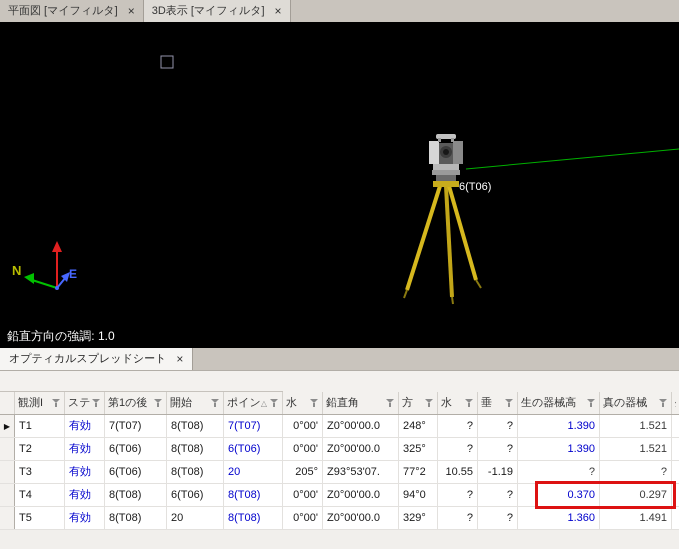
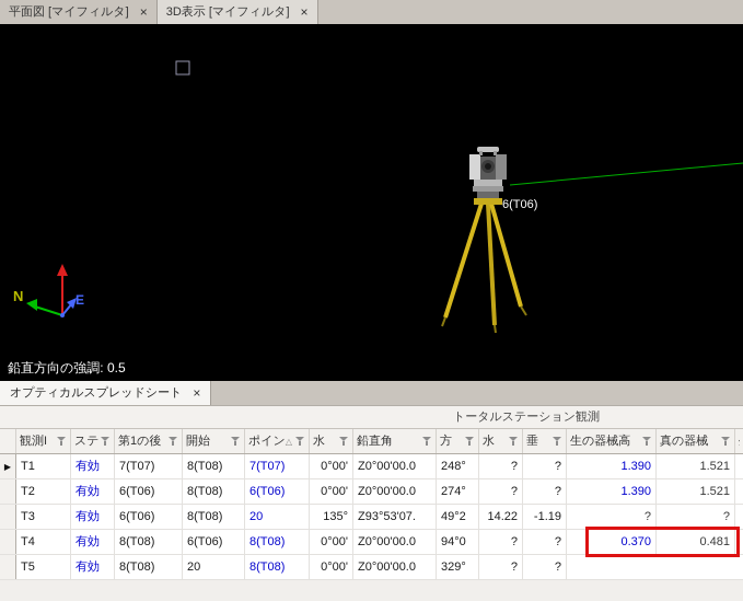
  平面図 [マイフィルタ]
  ×
  3D表示 [マイフィルタ]
  ×
  N
  E
  6(T06)
- 鉛直方向の強調: 1.0
+ 鉛直方向の強調: 0.5
  オプティカルスプレッドシート
  ×
+ トータルステーション観測
  観測I
  ステ
  第1の後
  開始
  ポイン
  △
  水
  鉛直角
  方
  水
  垂
  生の器械高
  真の器械
  ▶
  T1
  有効
  7(T07)
  8(T08)
  7(T07)
  0°00'
  Z0°00'00.0
  248°
  ?
  ?
  1.390
  1.521
  T2
  有効
  6(T06)
  8(T08)
  6(T06)
  0°00'
  Z0°00'00.0
- 325°
+ 274°
  ?
  ?
  1.390
  1.521
  T3
  有効
  6(T06)
  8(T08)
  20
- 205°
+ 135°
  Z93°53'07.
- 77°2
+ 49°2
- 10.55
+ 14.22
  -1.19
  ?
  ?
  T4
  有効
  8(T08)
  6(T06)
  8(T08)
  0°00'
  Z0°00'00.0
  94°0
  ?
  ?
  0.370
- 0.297
+ 0.481
  T5
  有効
  8(T08)
  20
  8(T08)
  0°00'
  Z0°00'00.0
  329°
  ?
  ?
- 1.360
- 1.491
